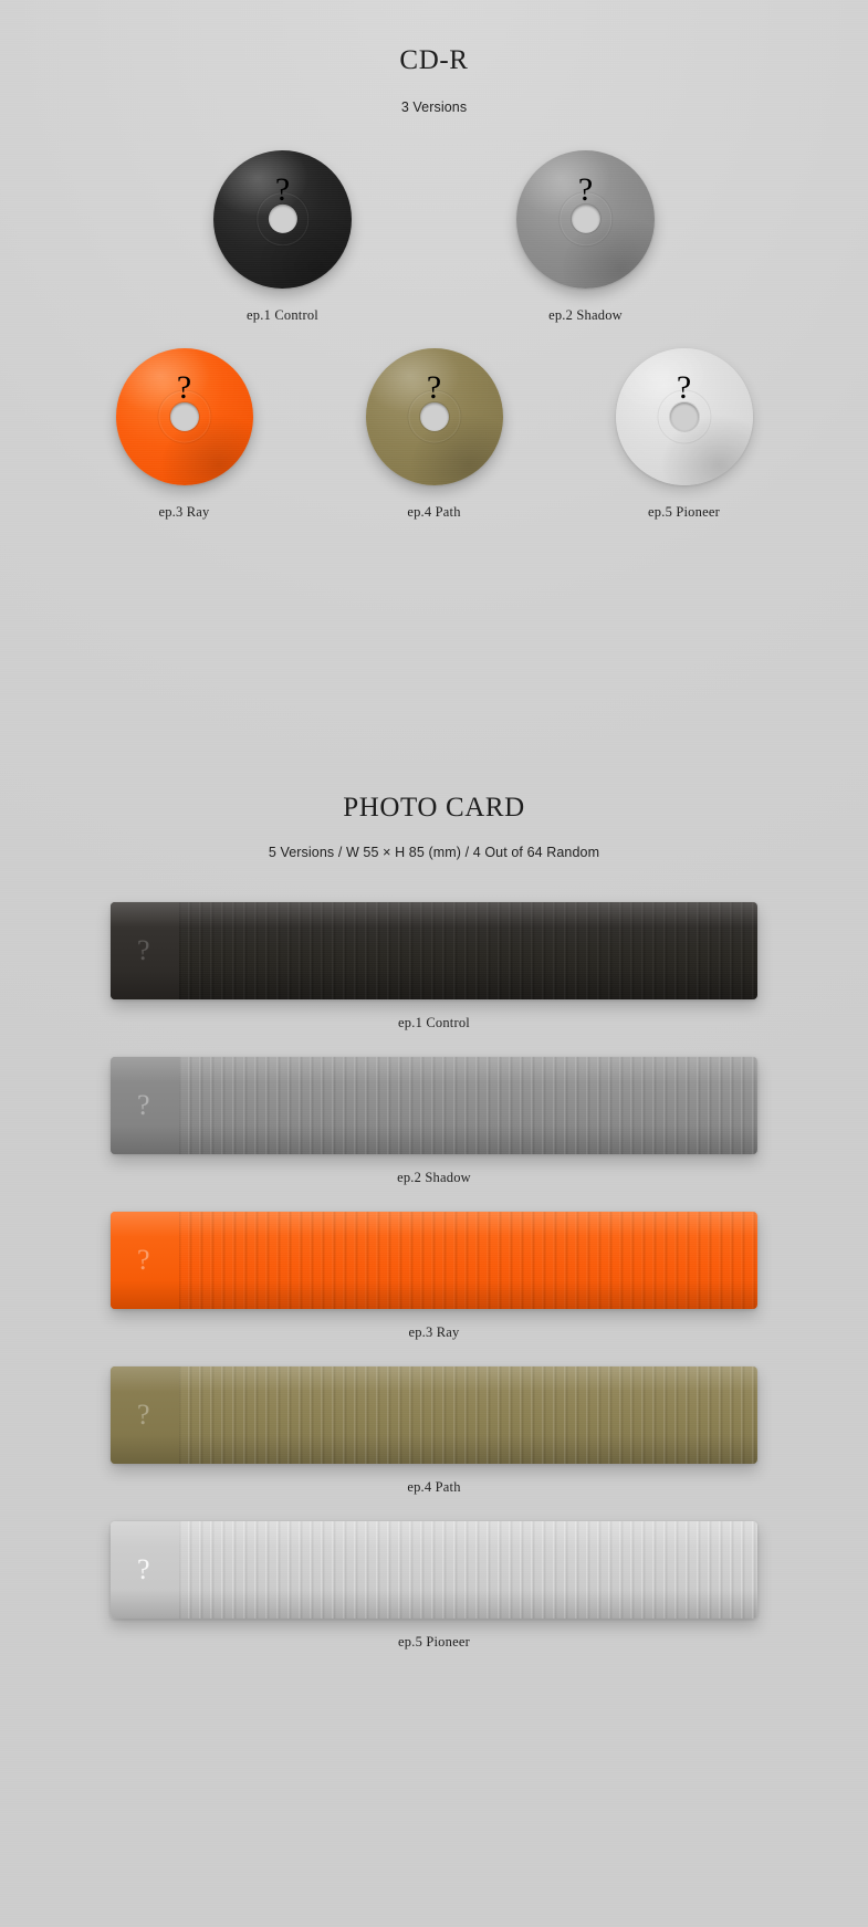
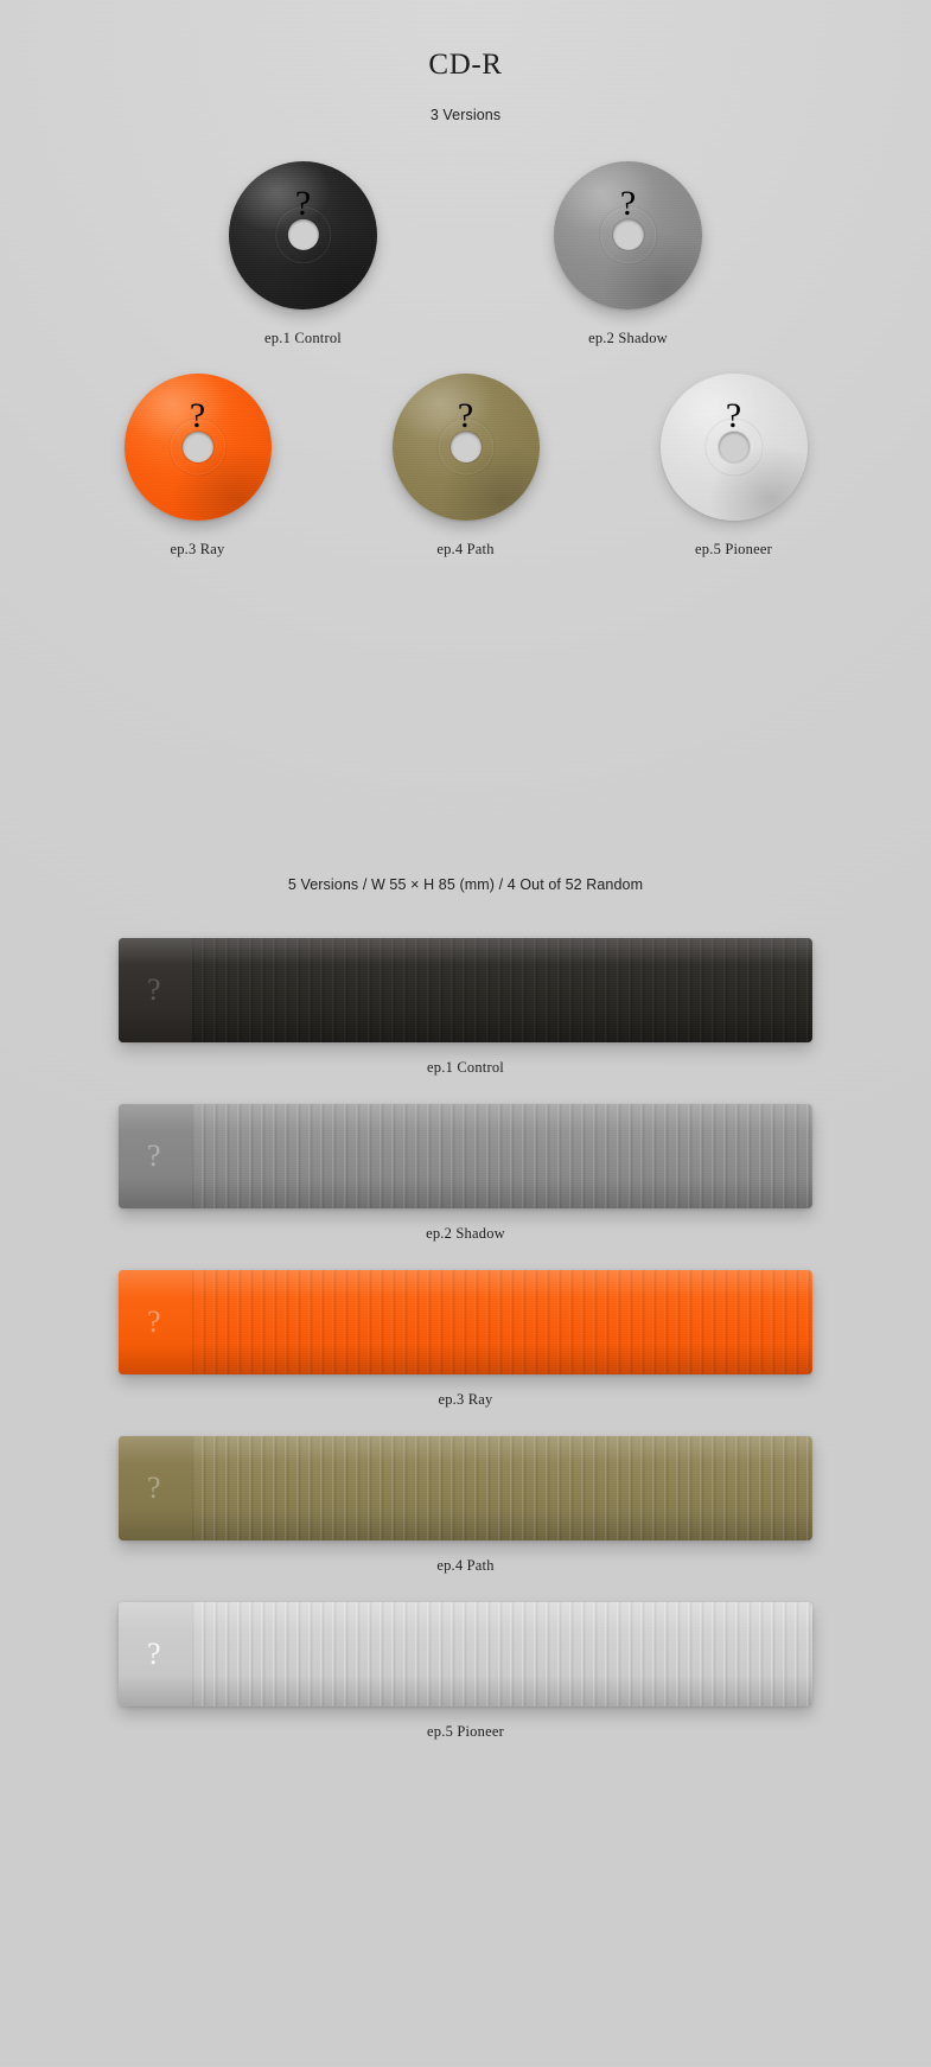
  CD-R
  3 Versions
  ?
  ep.1 Control
  ?
  ep.2 Shadow
  ?
  ep.3 Ray
  ?
  ep.4 Path
  ?
  ep.5 Pioneer
- PHOTO CARD
- 5 Versions / W 55 × H 85 (mm) / 4 Out of 64 Random
+ 5 Versions / W 55 × H 85 (mm) / 4 Out of 52 Random
  ?
  ep.1 Control
  ?
  ep.2 Shadow
  ?
  ep.3 Ray
  ?
  ep.4 Path
  ?
  ep.5 Pioneer
